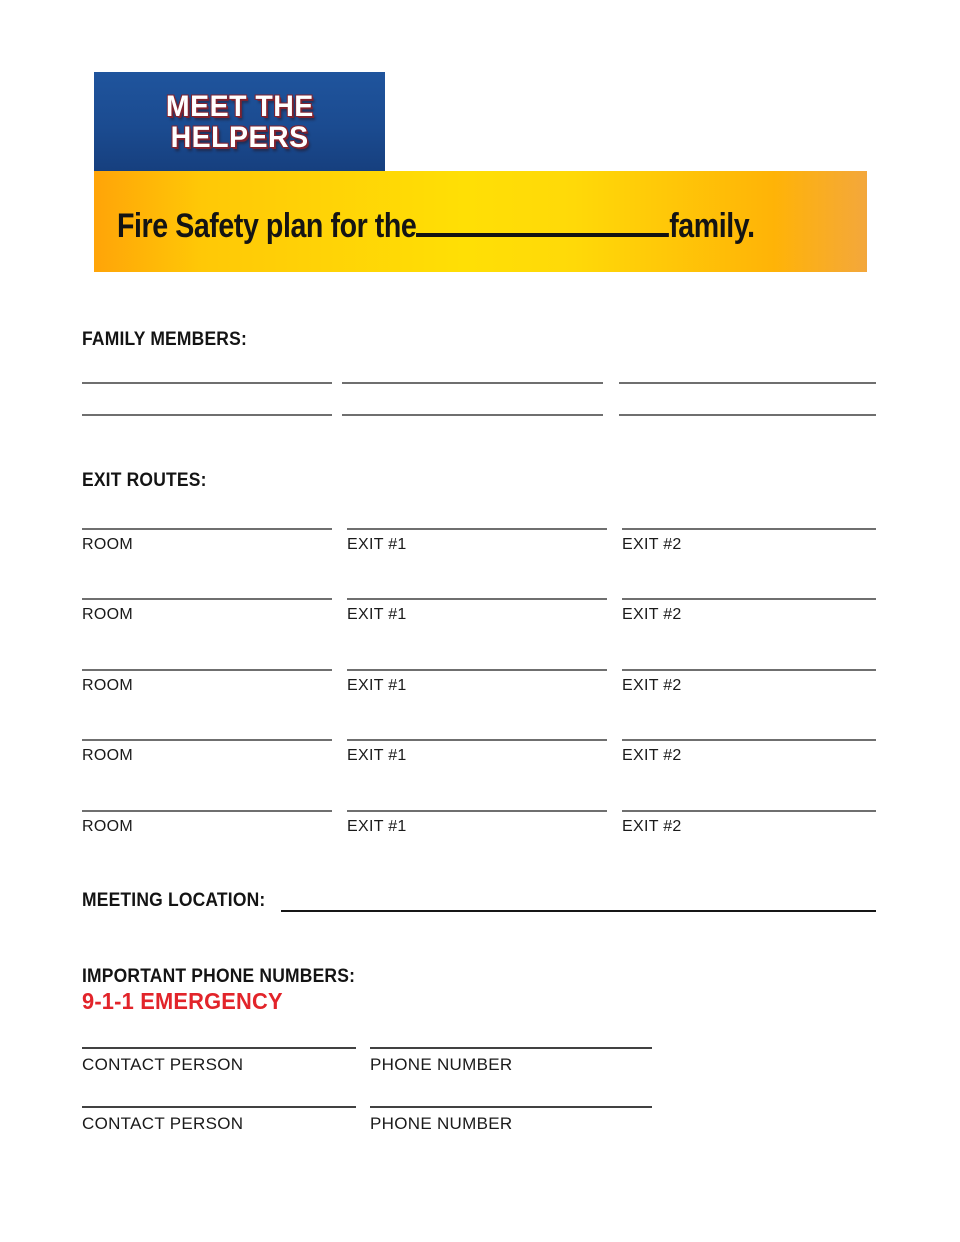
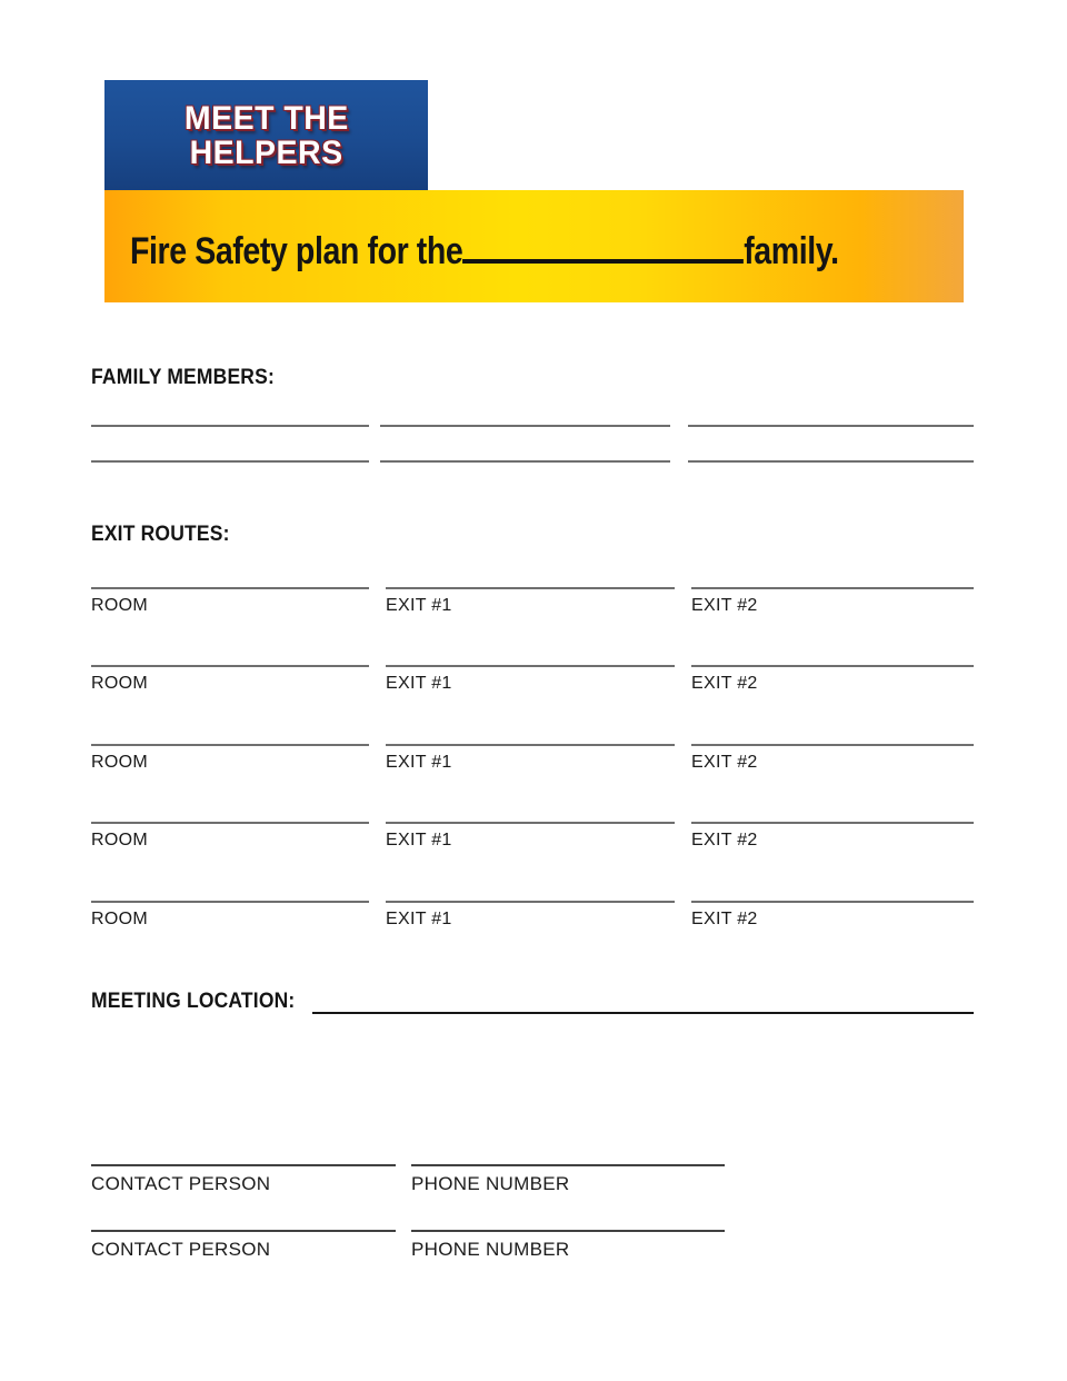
  MEET THE
  HELPERS
  Fire Safety plan for the family.
  FAMILY MEMBERS:
  EXIT ROUTES:
  ROOM
  EXIT #1
  EXIT #2
  ROOM
  EXIT #1
  EXIT #2
  ROOM
  EXIT #1
  EXIT #2
  ROOM
  EXIT #1
  EXIT #2
  ROOM
  EXIT #1
  EXIT #2
  MEETING LOCATION:
- IMPORTANT PHONE NUMBERS:
- 9-1-1 EMERGENCY
  CONTACT PERSON
  PHONE NUMBER
  CONTACT PERSON
  PHONE NUMBER
